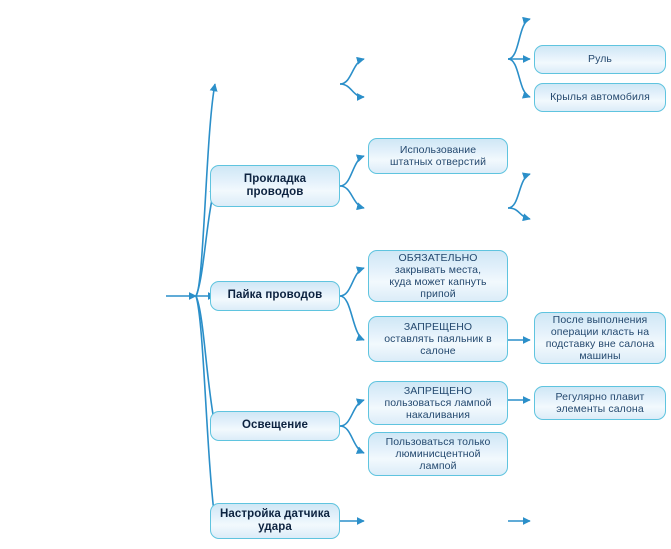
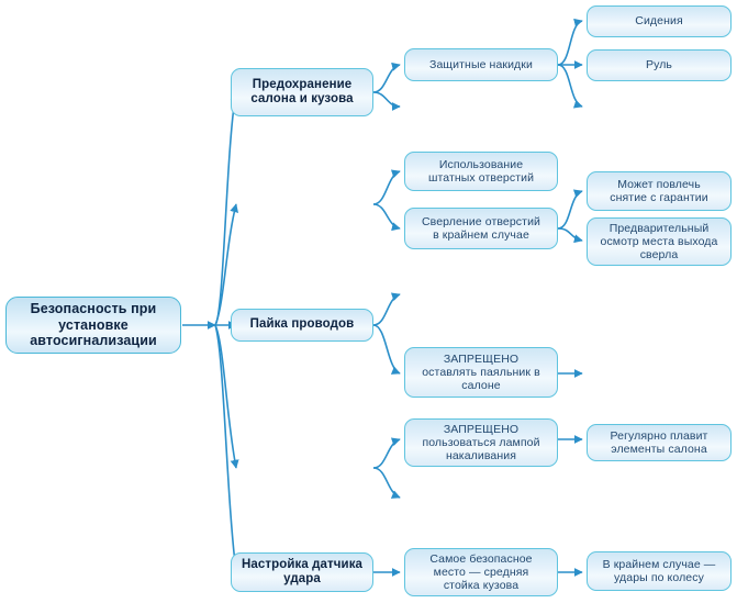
+ Безопасность при
+ установке
+ автосигнализации
+ Предохранение
+ салона и кузова
+ Защитные накидки
+ Сидения
  Руль
- Крылья автомобиля
- Прокладка
- проводов
  Использование
  штатных отверстий
+ Сверление отверстий
+ в крайнем случае
+ Может повлечь
+ снятие с гарантии
+ Предварительный
+ осмотр места выхода
+ сверла
  Пайка проводов
- ОБЯЗАТЕЛЬНО
- закрывать места,
- куда может капнуть
- припой
  ЗАПРЕЩЕНО
  оставлять паяльник в
  салоне
- После выполнения
- операции класть на
- подставку вне салона
- машины
- Освещение
  ЗАПРЕЩЕНО
  пользоваться лампой
  накаливания
- Пользоваться только
- люминисцентной
- лампой
  Регулярно плавит
  элементы салона
  Настройка датчика
  удара
+ Самое безопасное
+ место — средняя
+ стойка кузова
+ В крайнем случае —
+ удары по колесу
